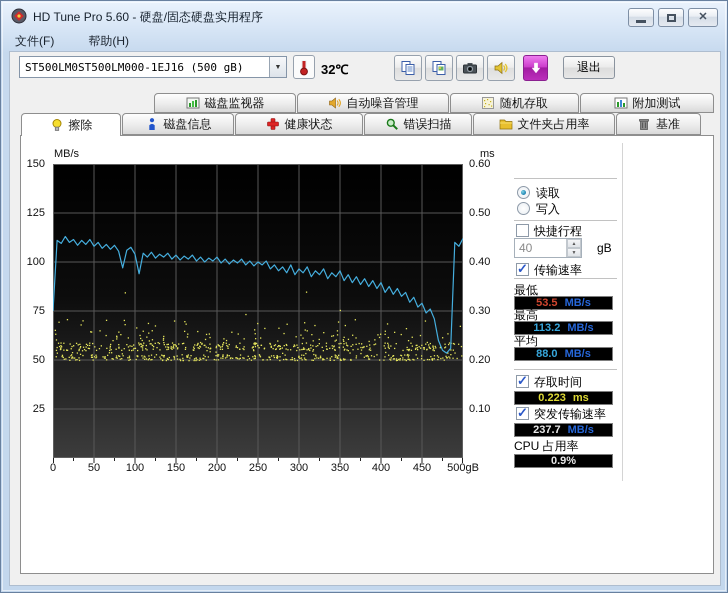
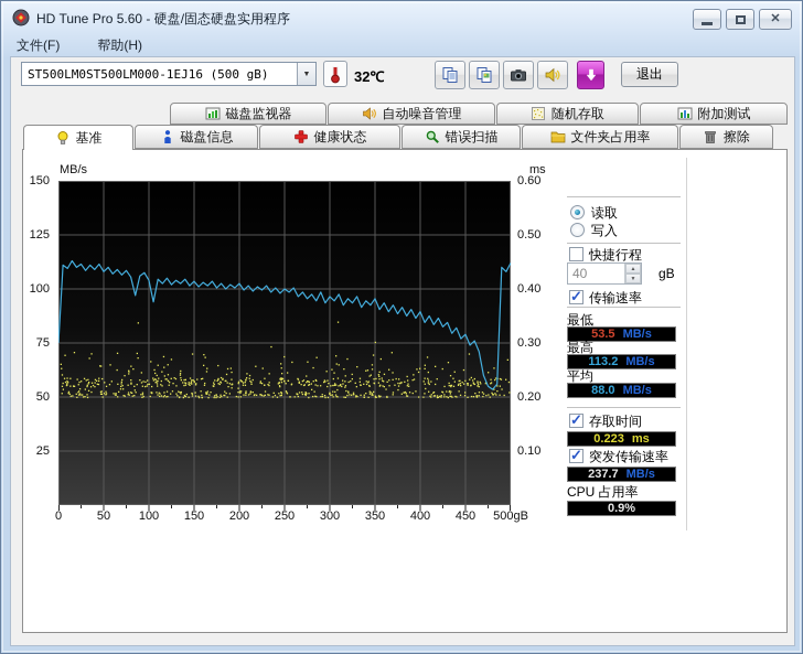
  HD Tune Pro 5.60 - 硬盘/固态硬盘实用程序
  ✕
  文件(F)
  帮助(H)
  ST500LM0ST500LM000-1EJ16 (500 gB)
  32℃
  退出
  磁盘监视器
  自动噪音管理
  随机存取
  附加测试
- 擦除
+ 基准
  磁盘信息
  健康状态
  错误扫描
  文件夹占用率
- 基准
+ 擦除
  MB/s
  ms
  150
  125
  100
  75
  50
  25
  0.60
  0.50
  0.40
  0.30
  0.20
  0.10
  0
  50
  100
  150
  200
  250
  300
  350
  400
  450
  500gB
  读取
  写入
  快捷行程
  40
  gB
  传输速率
  最低
  53.5
  MB/s
  最高
  113.2
  MB/s
  平均
  88.0
  MB/s
  存取时间
  0.223
  ms
  突发传输速率
  237.7
  MB/s
  CPU 占用率
  0.9%
